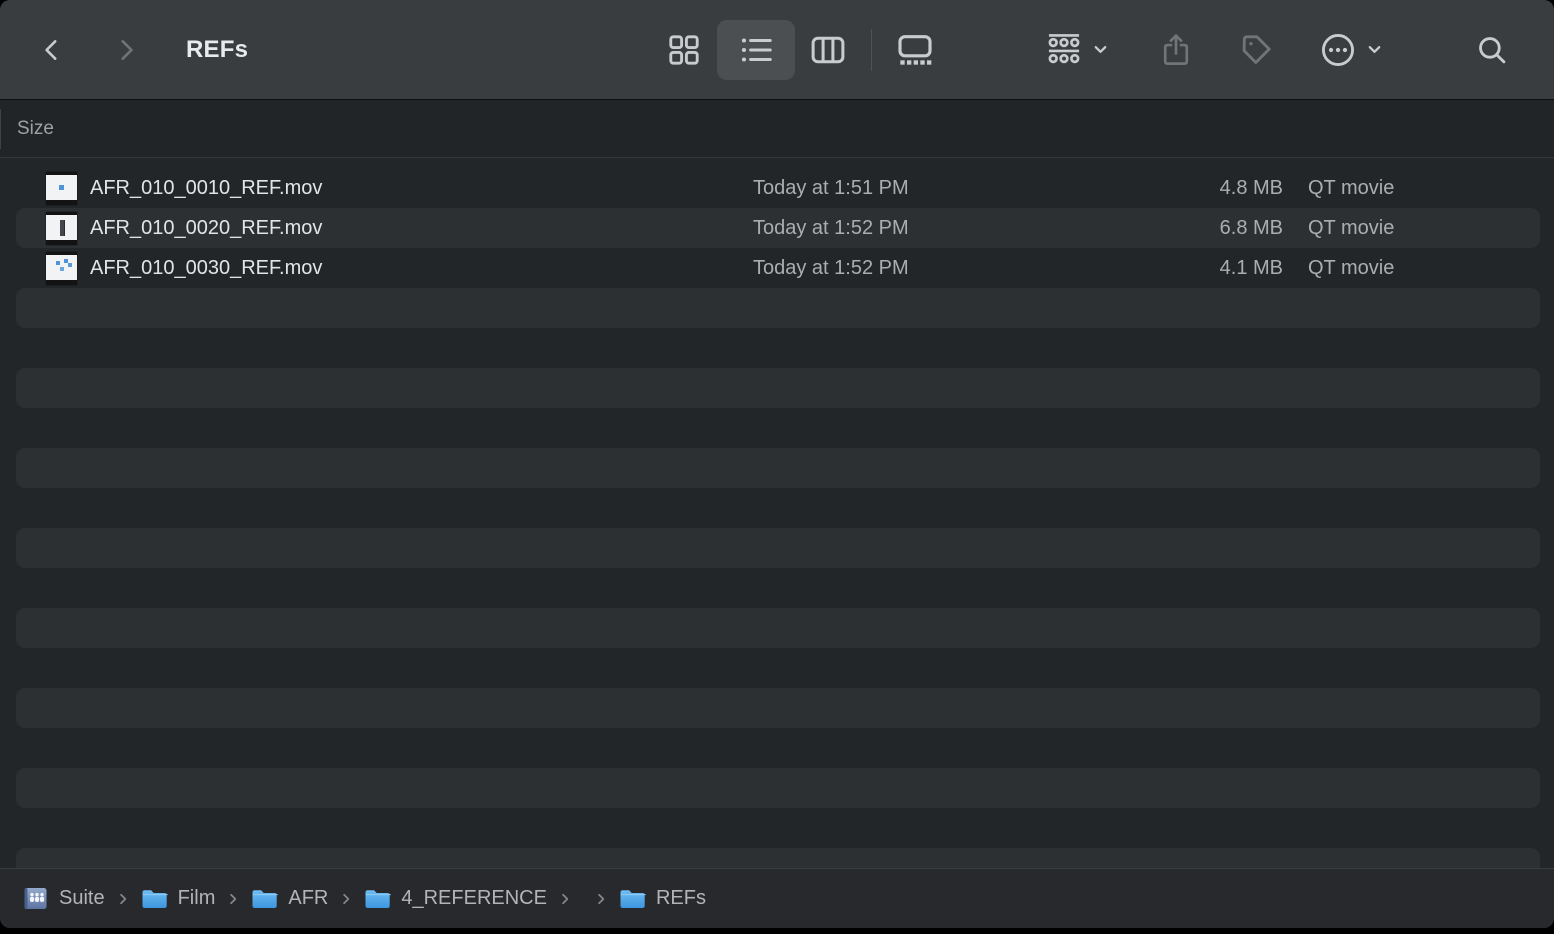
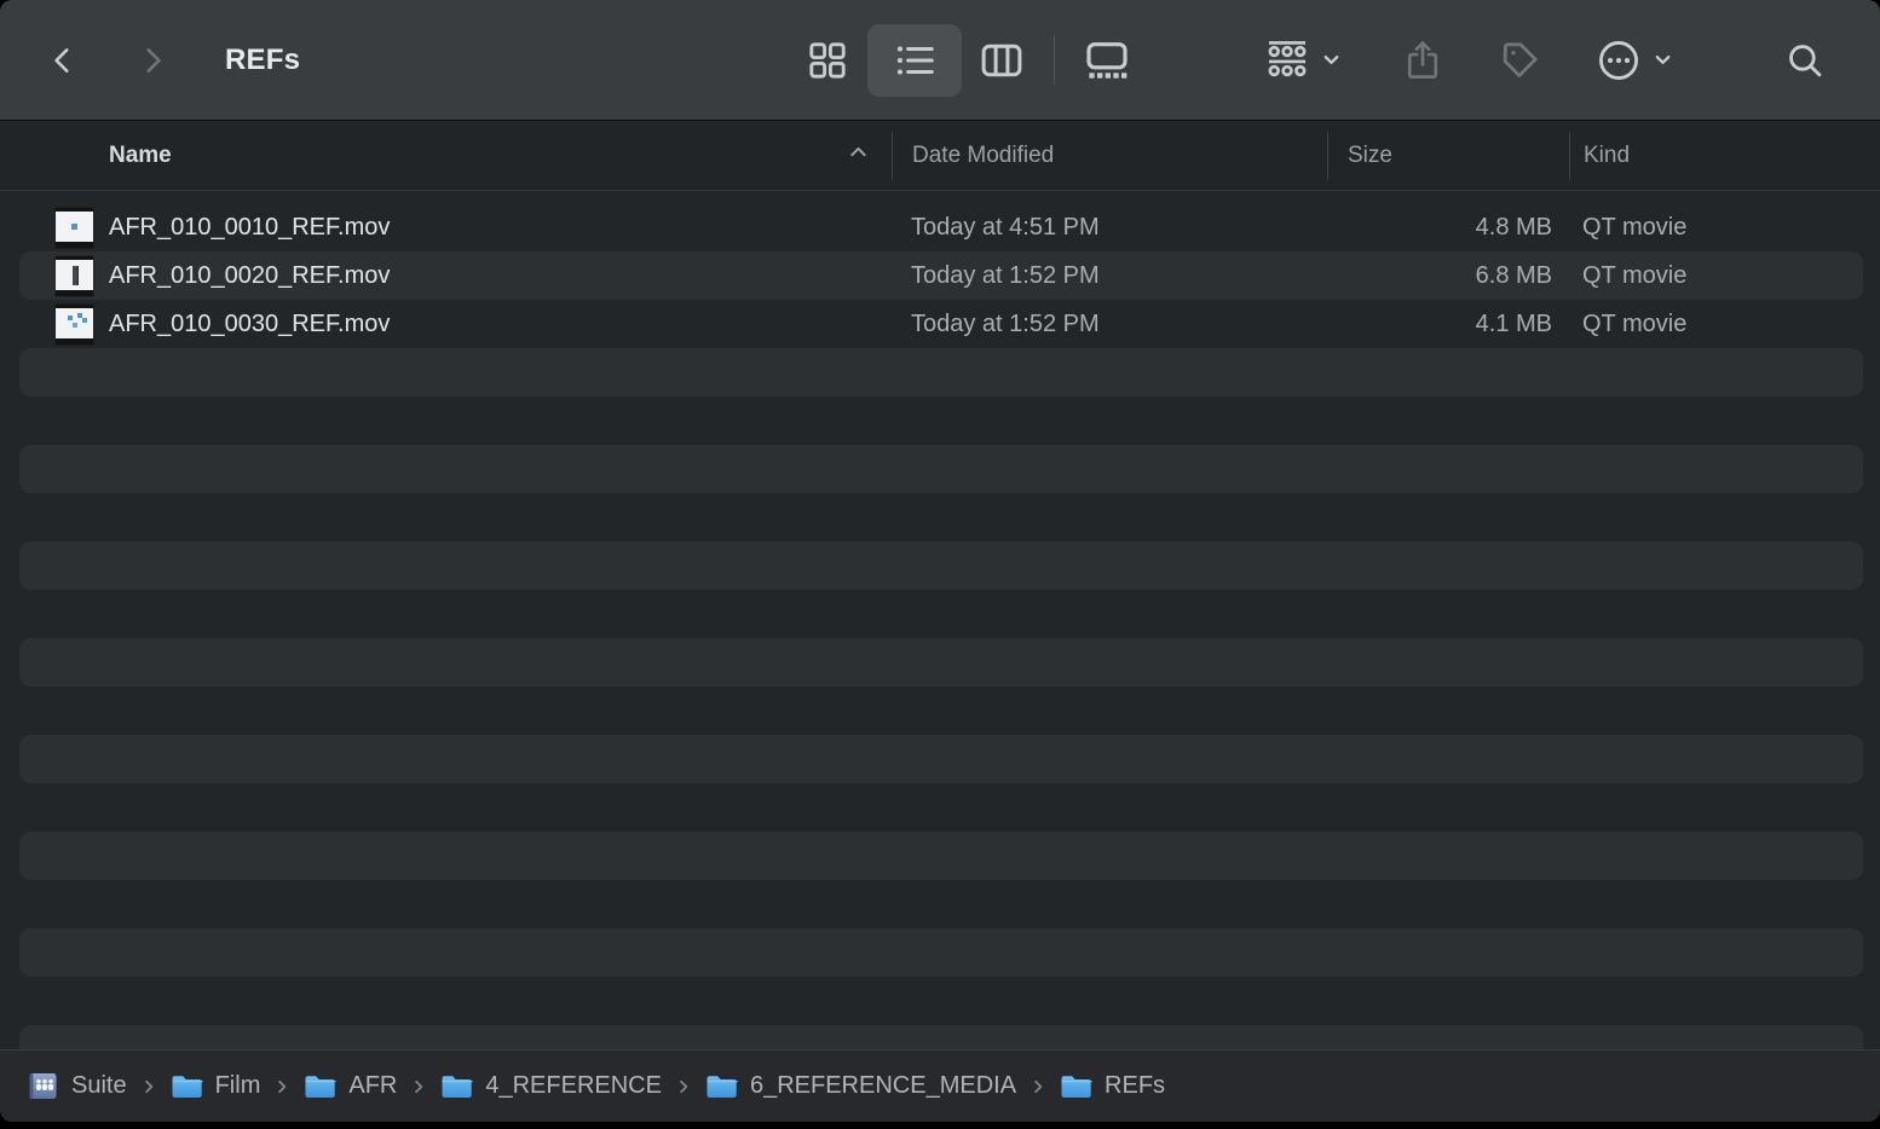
  REFs
+ Name
+ Date Modified
  Size
+ Kind
  AFR_010_0010_REF.mov
- Today at 1:51 PM
+ Today at 4:51 PM
  4.8 MB
  QT movie
  AFR_010_0020_REF.mov
  Today at 1:52 PM
  6.8 MB
  QT movie
  AFR_010_0030_REF.mov
  Today at 1:52 PM
  4.1 MB
  QT movie
  Suite
  Film
  AFR
  4_REFERENCE
+ 6_REFERENCE_MEDIA
  REFs
